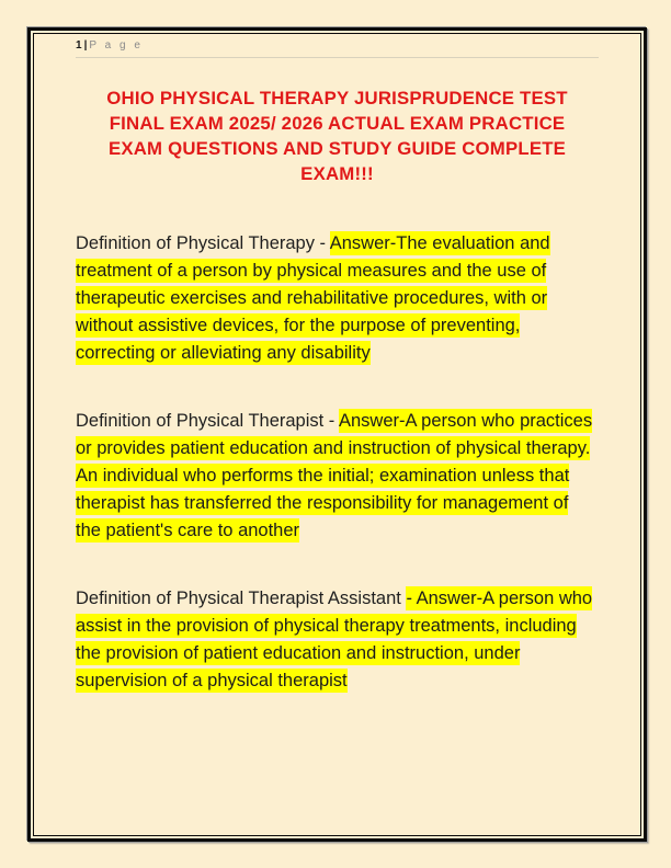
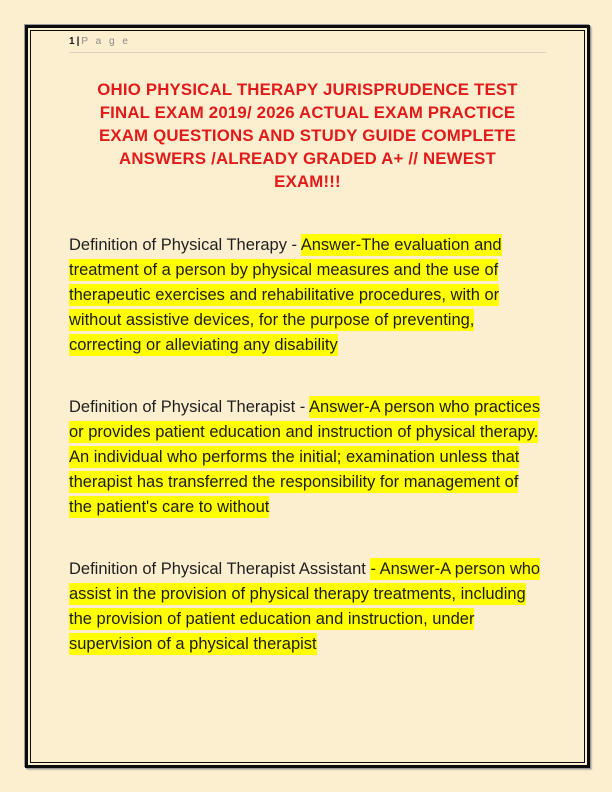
  1| P a g e
  OHIO PHYSICAL THERAPY JURISPRUDENCE TEST
- FINAL EXAM 2025/ 2026 ACTUAL EXAM PRACTICE
+ FINAL EXAM 2019/ 2026 ACTUAL EXAM PRACTICE
  EXAM QUESTIONS AND STUDY GUIDE COMPLETE
+ ANSWERS /ALREADY GRADED A+ // NEWEST
  EXAM!!!
  Definition of Physical Therapy - Answer-The evaluation and treatment of a person by physical measures and the use of therapeutic exercises and rehabilitative procedures, with or without assistive devices, for the purpose of preventing, correcting or alleviating any disability
- Definition of Physical Therapist - Answer-A person who practices or provides patient education and instruction of physical therapy. An individual who performs the initial; examination unless that therapist has transferred the responsibility for management of the patient's care to another
+ Definition of Physical Therapist - Answer-A person who practices or provides patient education and instruction of physical therapy. An individual who performs the initial; examination unless that therapist has transferred the responsibility for management of the patient's care to without
  Definition of Physical Therapist Assistant - Answer-A person who assist in the provision of physical therapy treatments, including the provision of patient education and instruction, under supervision of a physical therapist
